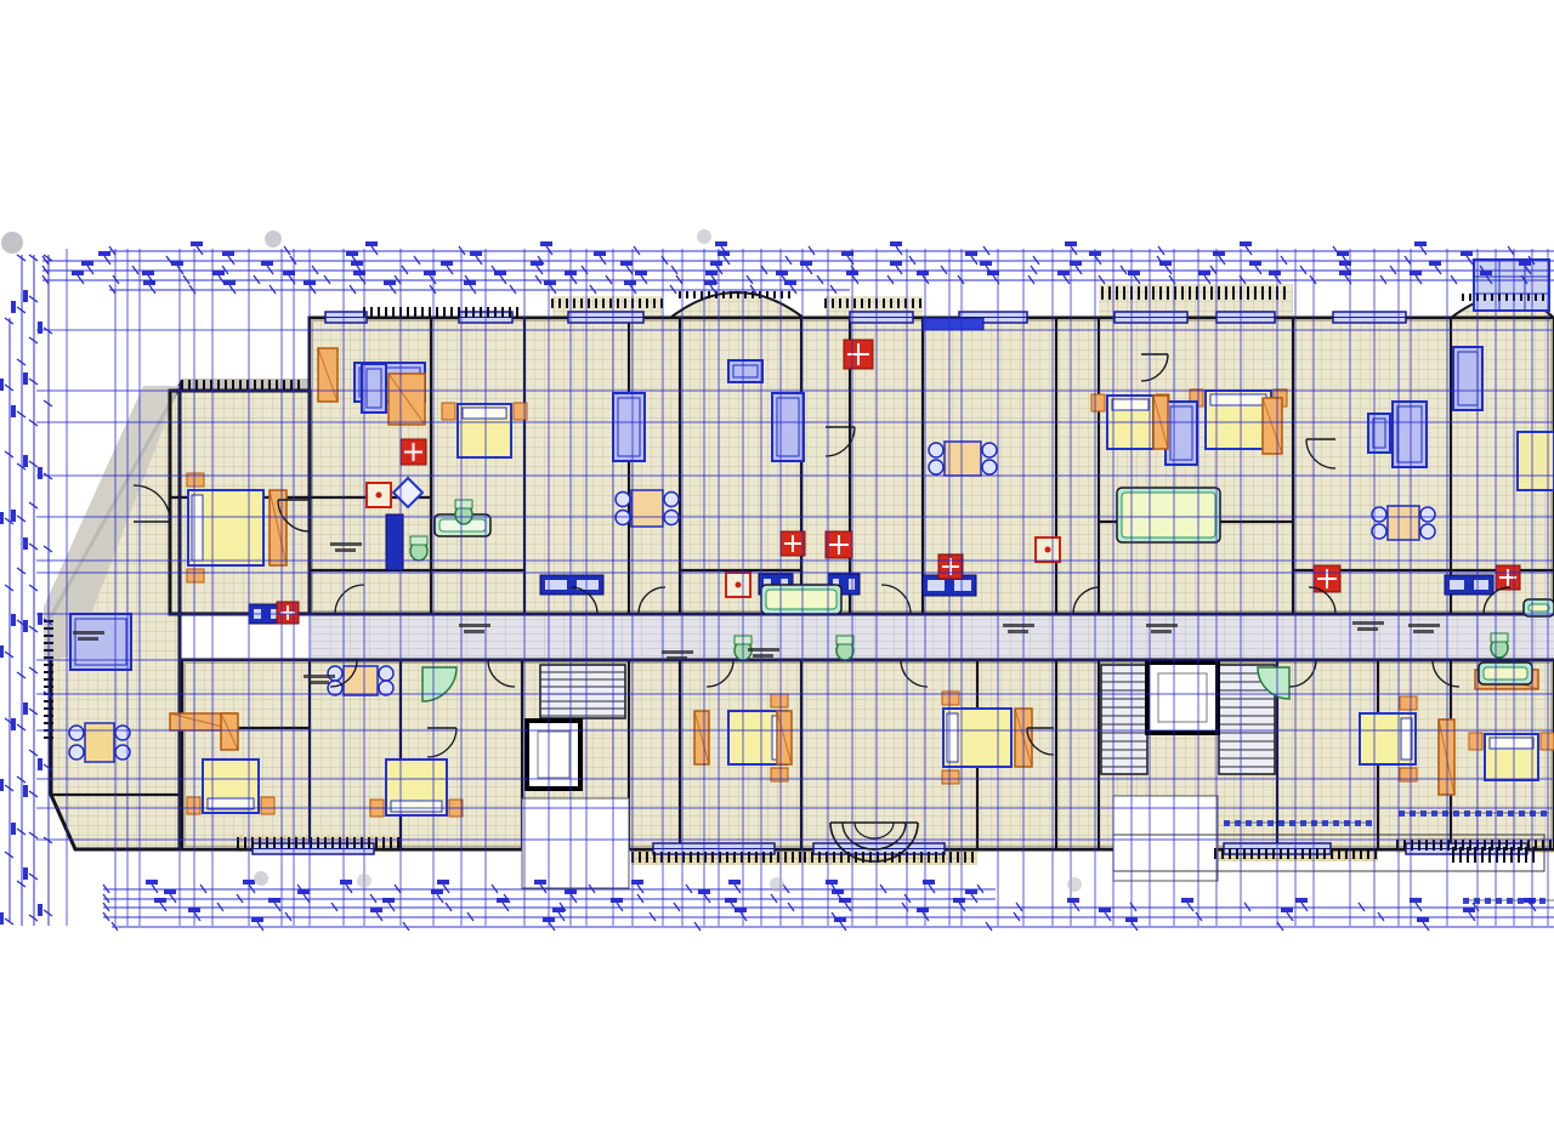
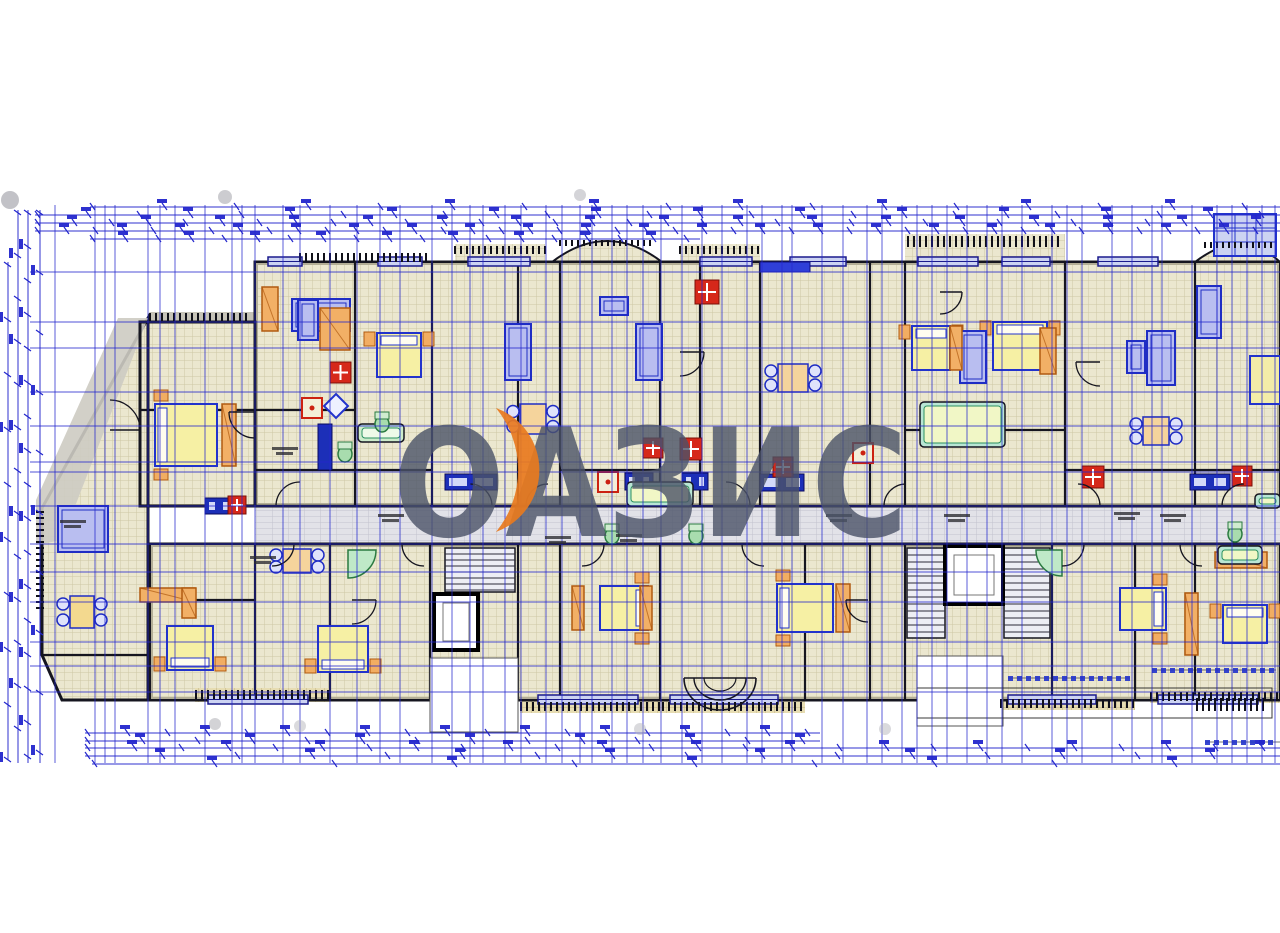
+ ОАЗИС
